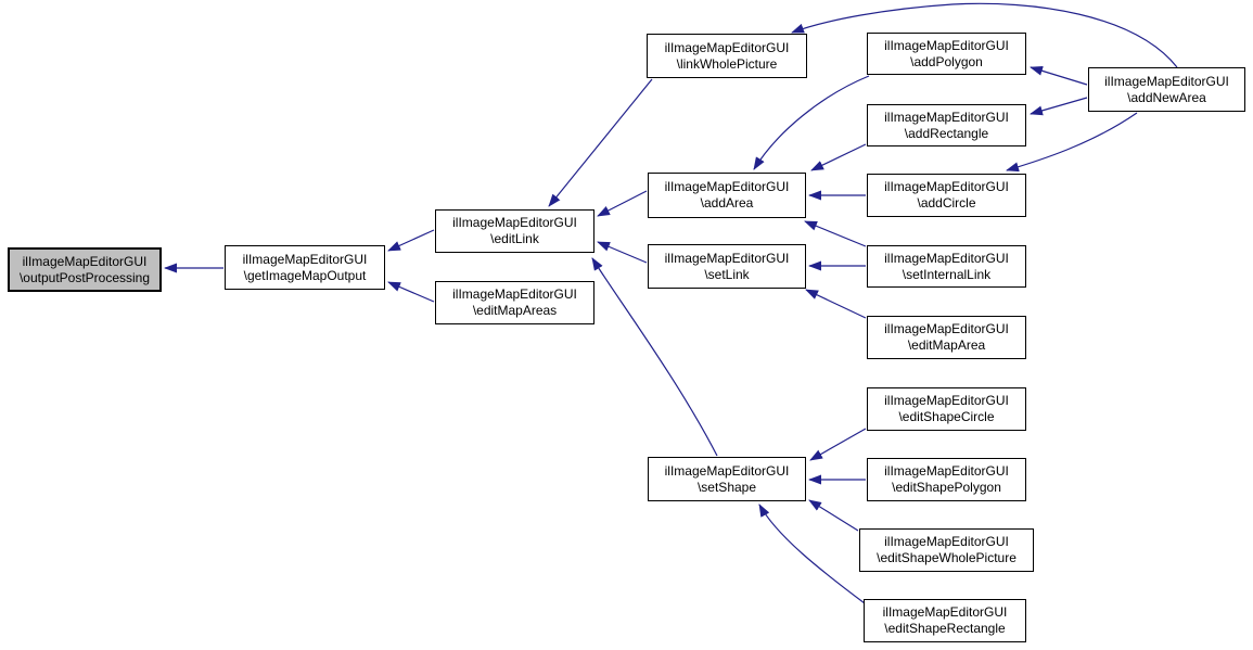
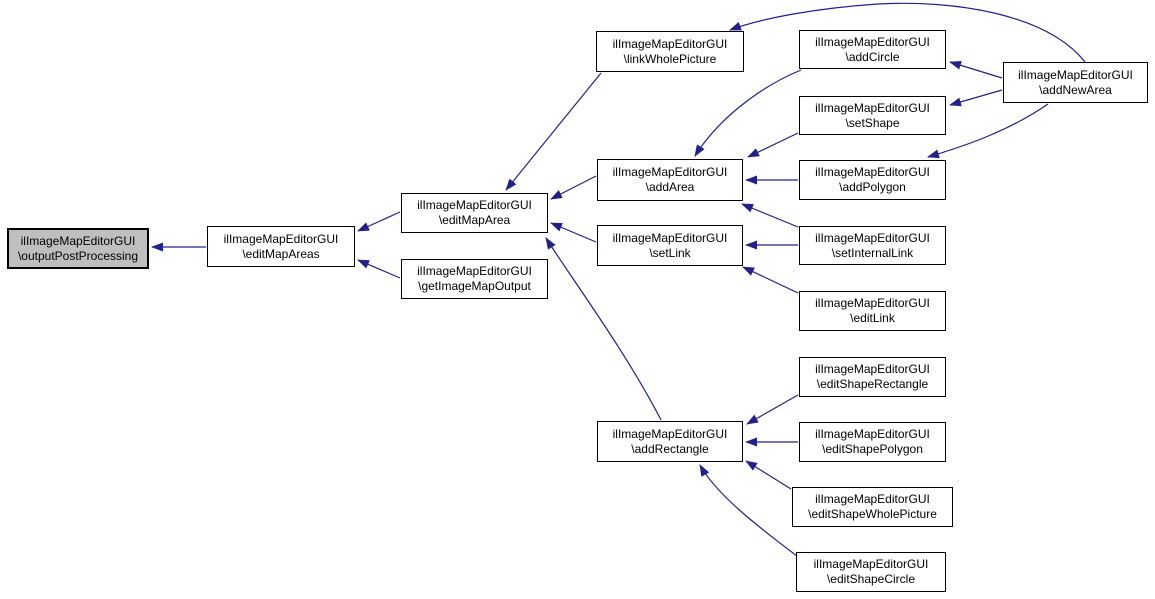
  ilImageMapEditorGUI
  \outputPostProcessing
  ilImageMapEditorGUI
- \getImageMapOutput
+ \editMapAreas
  ilImageMapEditorGUI
- \editLink
+ \editMapArea
  ilImageMapEditorGUI
- \editMapAreas
+ \getImageMapOutput
  ilImageMapEditorGUI
  \linkWholePicture
  ilImageMapEditorGUI
  \addArea
  ilImageMapEditorGUI
  \setLink
  ilImageMapEditorGUI
- \setShape
+ \addRectangle
  ilImageMapEditorGUI
- \addPolygon
+ \addCircle
  ilImageMapEditorGUI
- \addRectangle
+ \setShape
  ilImageMapEditorGUI
- \addCircle
+ \addPolygon
  ilImageMapEditorGUI
  \setInternalLink
  ilImageMapEditorGUI
- \editMapArea
+ \editLink
  ilImageMapEditorGUI
- \editShapeCircle
+ \editShapeRectangle
  ilImageMapEditorGUI
  \editShapePolygon
  ilImageMapEditorGUI
  \editShapeWholePicture
  ilImageMapEditorGUI
- \editShapeRectangle
+ \editShapeCircle
  ilImageMapEditorGUI
  \addNewArea
